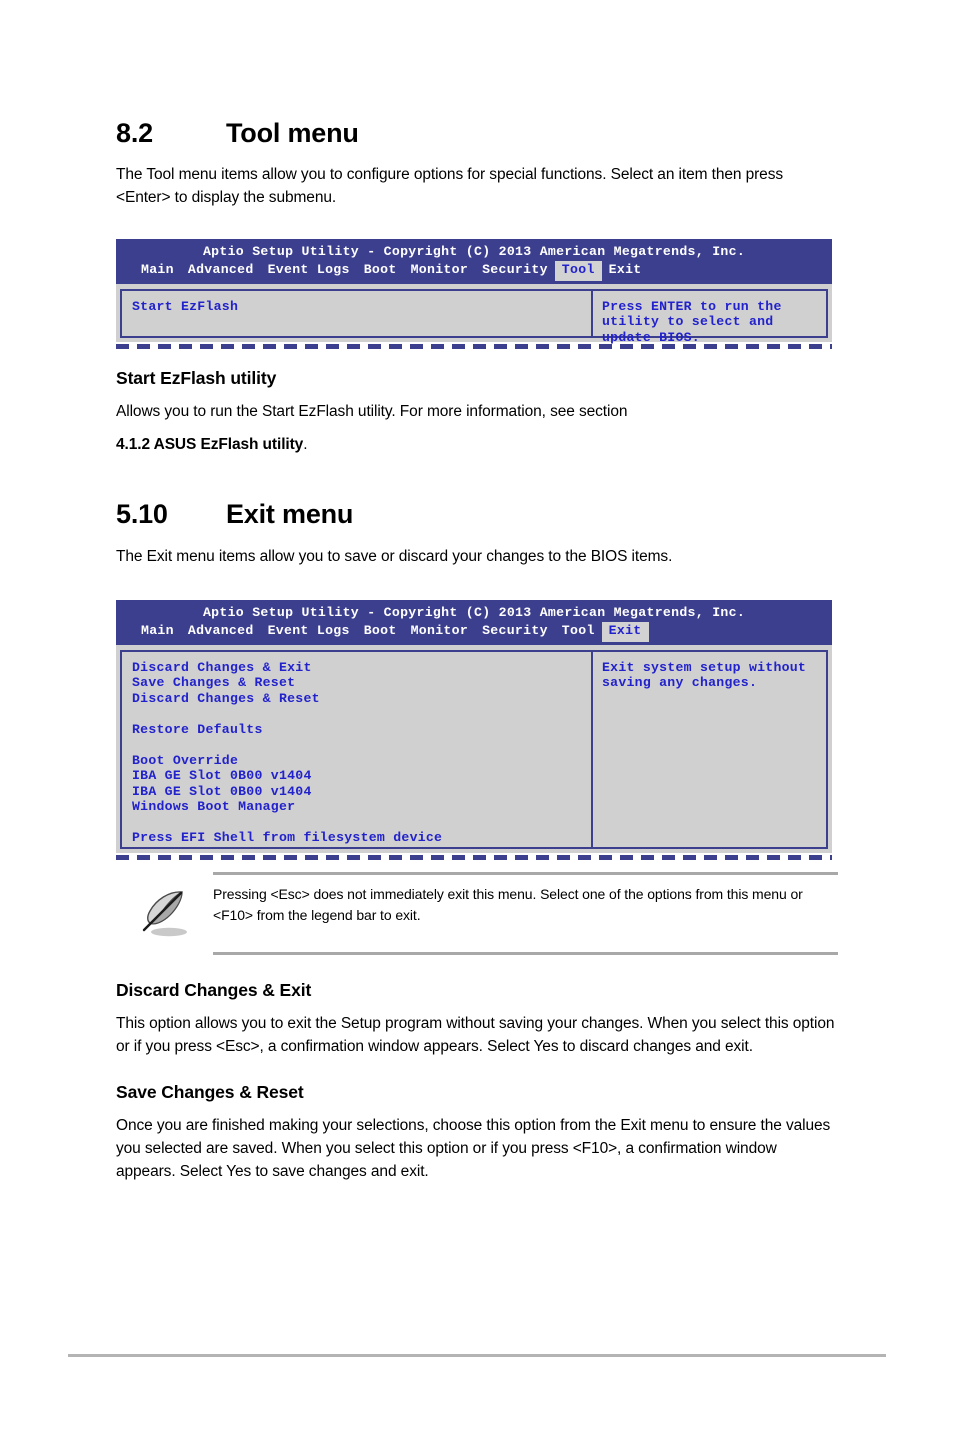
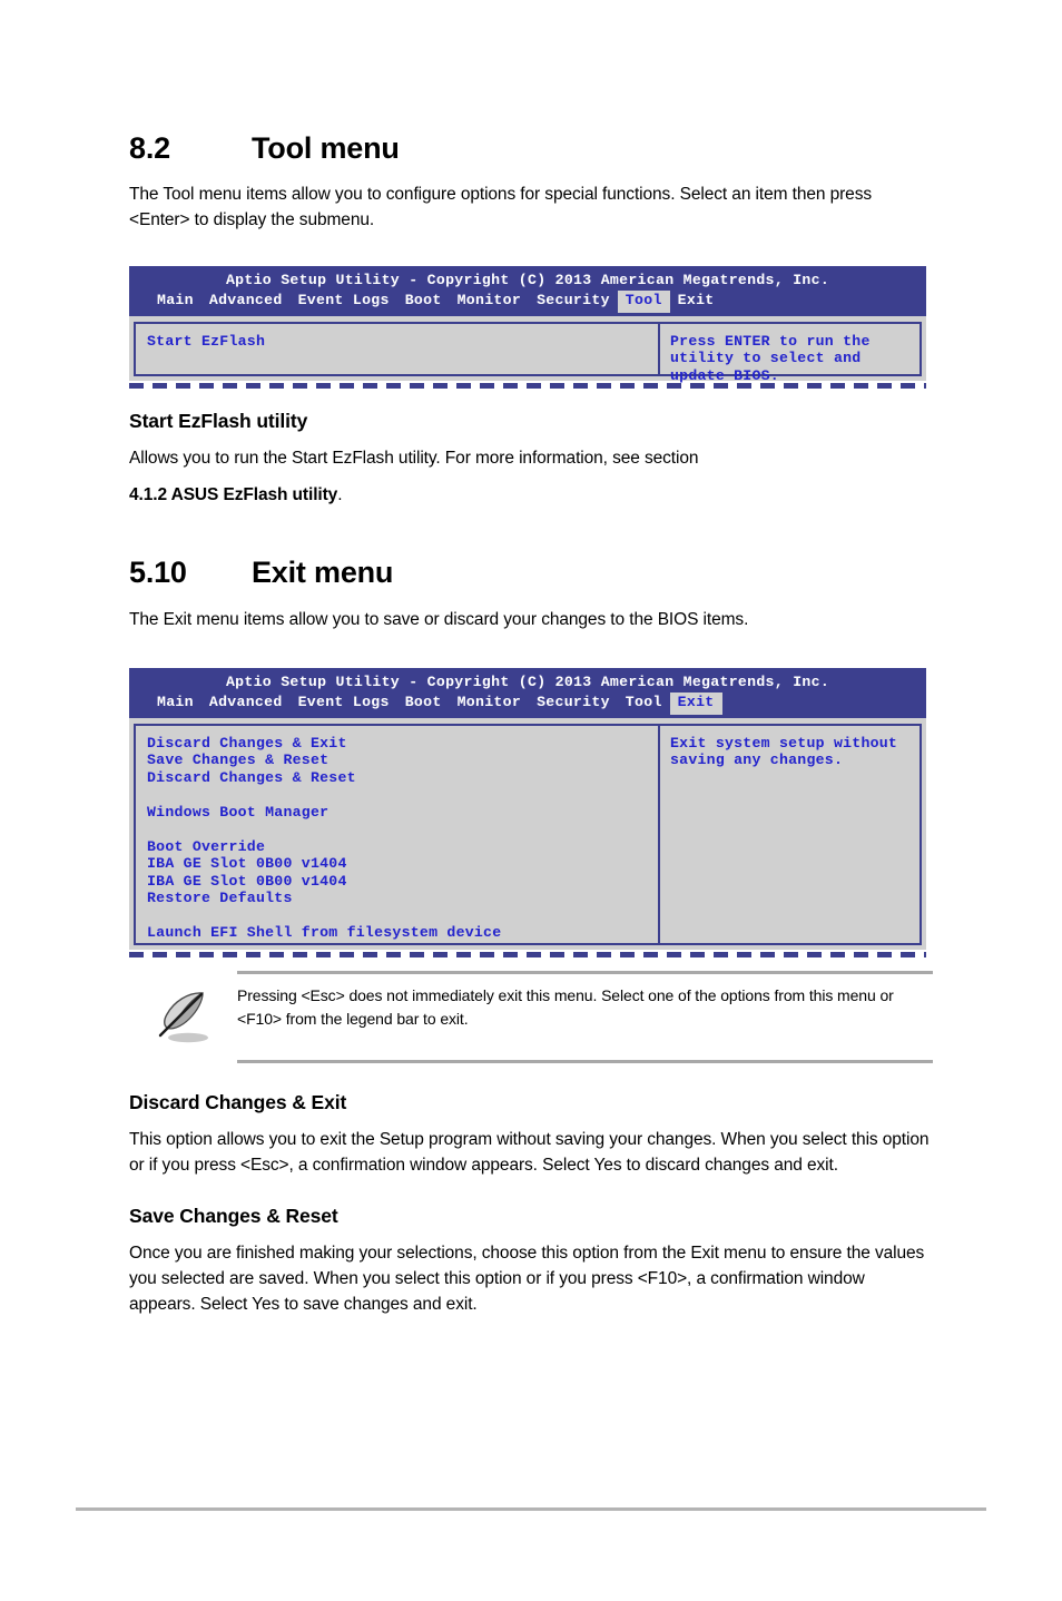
  8.2
  Tool menu
  The Tool menu items allow you to configure options for special functions. Select an item then press <Enter> to display the submenu.
  Aptio Setup Utility - Copyright (C) 2013 American Megatrends, Inc.
  Main
  Advanced
  Event Logs
  Boot
  Monitor
  Security
  Tool
  Exit
  Start EzFlash
  Press ENTER to run the
  utility to select and
  update BIOS.
  Start EzFlash utility
  Allows you to run the Start EzFlash utility. For more information, see section
  4.1.2 ASUS EzFlash utility.
  5.10
  Exit menu
  The Exit menu items allow you to save or discard your changes to the BIOS items.
  Aptio Setup Utility - Copyright (C) 2013 American Megatrends, Inc.
  Main
  Advanced
  Event Logs
  Boot
  Monitor
  Security
  Tool
  Exit
  Discard Changes & Exit
  Save Changes & Reset
  Discard Changes & Reset
- Restore Defaults
+ Windows Boot Manager
  Boot Override
  IBA GE Slot 0B00 v1404
  IBA GE Slot 0B00 v1404
- Windows Boot Manager
+ Restore Defaults
- Press EFI Shell from filesystem device
+ Launch EFI Shell from filesystem device
  Exit system setup without
  saving any changes.
  Pressing <Esc> does not immediately exit this menu. Select one of the options from this menu or <F10> from the legend bar to exit.
  Discard Changes & Exit
  This option allows you to exit the Setup program without saving your changes. When you select this option or if you press <Esc>, a confirmation window appears. Select Yes to discard changes and exit.
  Save Changes & Reset
  Once you are finished making your selections, choose this option from the Exit menu to ensure the values you selected are saved. When you select this option or if you press <F10>, a confirmation window appears. Select Yes to save changes and exit.
